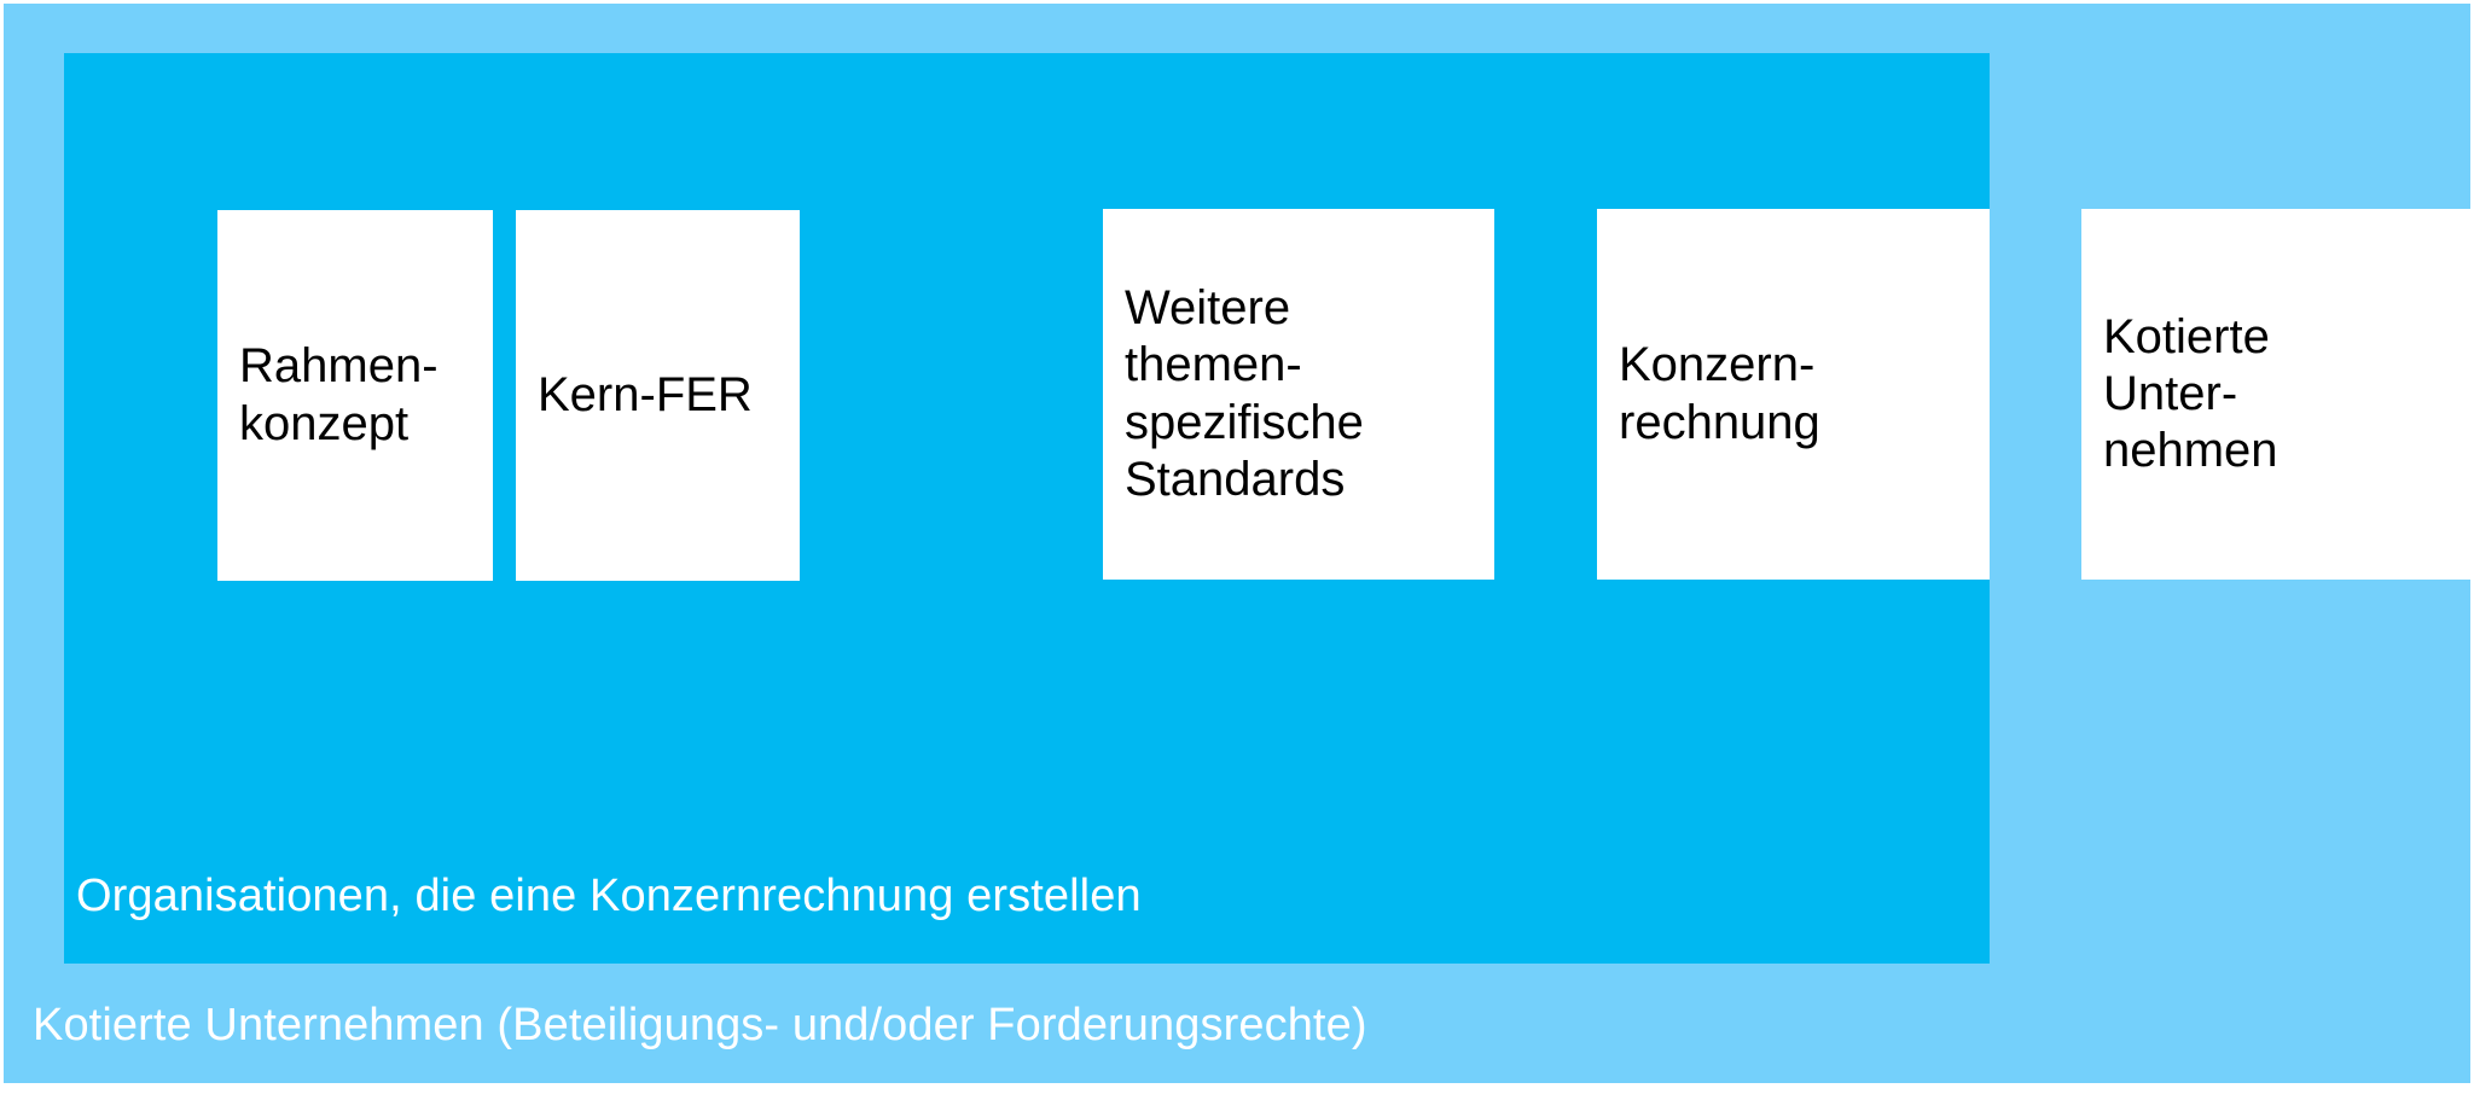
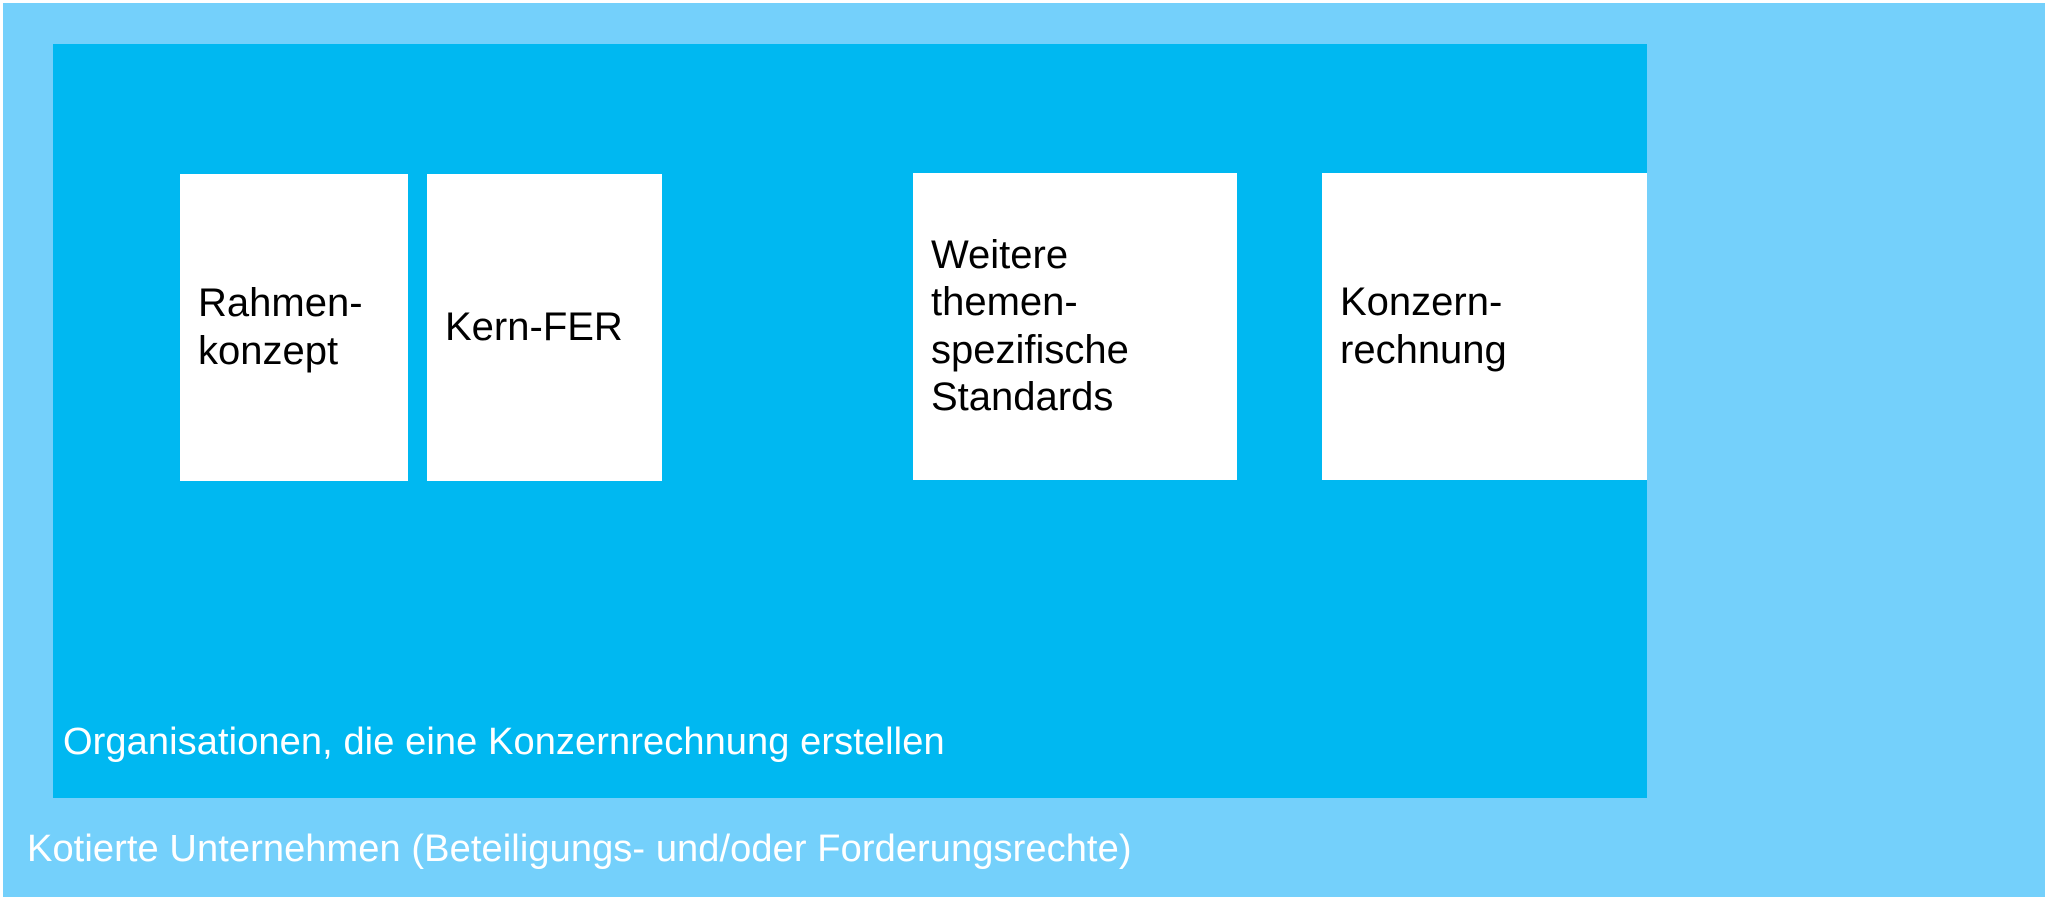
  Organisationen, die eine Konzernrechnung erstellen
  Kotierte Unternehmen (Beteiligungs- und/oder Forderungsrechte)
  Rahmen-
  konzept
  Kern-FER
  Weitere
  themen-
  spezifische
  Standards
  Konzern-
  rechnung
- Kotierte
- Unter-
- nehmen
